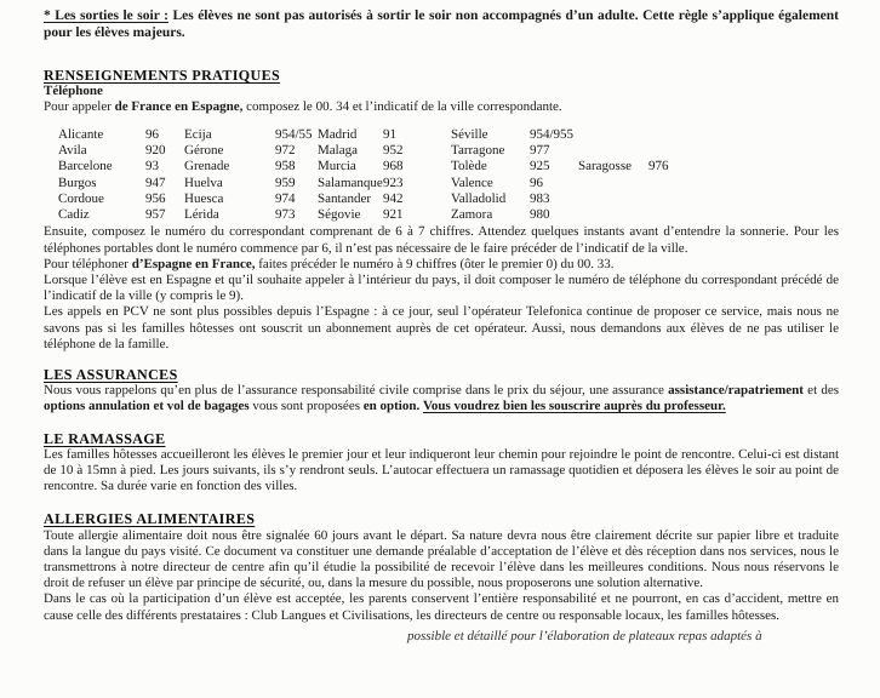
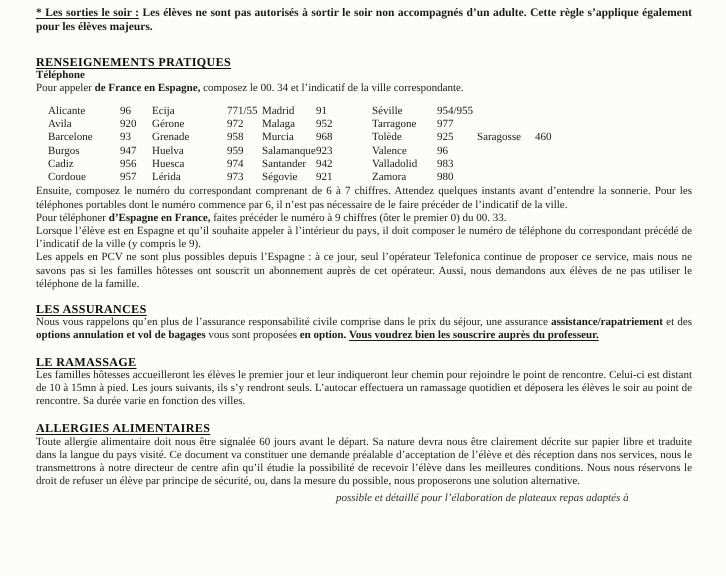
  * Les sorties le soir : Les élèves ne sont pas autorisés à sortir le soir non accompagnés d’un adulte. Cette règle s’applique également pour les élèves majeurs.
  RENSEIGNEMENTS PRATIQUES
  Téléphone
  Pour appeler de France en Espagne, composez le 00. 34 et l’indicatif de la ville correspondante.
  Alicante
  96
  Ecija
- 954/55
+ 771/55
  Madrid
  91
  Séville
  954/955
  Avila
  920
  Gérone
  972
  Malaga
  952
  Tarragone
  977
  Barcelone
  93
  Grenade
  958
  Murcia
  968
  Tolède
  925
  Saragosse
- 976
+ 460
  Burgos
  947
  Huelva
  959
  Salamanque
  923
  Valence
  96
- Cordoue
+ Cadiz
  956
  Huesca
  974
  Santander
  942
  Valladolid
  983
- Cadiz
+ Cordoue
  957
  Lérida
  973
  Ségovie
  921
  Zamora
  980
  Ensuite, composez le numéro du correspondant comprenant de 6 à 7 chiffres. Attendez quelques instants avant d’entendre la sonnerie. Pour les téléphones portables dont le numéro commence par 6, il n’est pas nécessaire de le faire précéder de l’indicatif de la ville.
  Pour téléphoner d’Espagne en France, faites précéder le numéro à 9 chiffres (ôter le premier 0) du 00. 33.
  Lorsque l’élève est en Espagne et qu’il souhaite appeler à l’intérieur du pays, il doit composer le numéro de téléphone du correspondant précédé de l’indicatif de la ville (y compris le 9).
  Les appels en PCV ne sont plus possibles depuis l’Espagne : à ce jour, seul l’opérateur Telefonica continue de proposer ce service, mais nous ne savons pas si les familles hôtesses ont souscrit un abonnement auprès de cet opérateur. Aussi, nous demandons aux élèves de ne pas utiliser le téléphone de la famille.
  LES ASSURANCES
  Nous vous rappelons qu’en plus de l’assurance responsabilité civile comprise dans le prix du séjour, une assurance assistance/rapatriement et des options annulation et vol de bagages vous sont proposées en option. Vous voudrez bien les souscrire auprès du professeur.
  LE RAMASSAGE
  Les familles hôtesses accueilleront les élèves le premier jour et leur indiqueront leur chemin pour rejoindre le point de rencontre. Celui-ci est distant de 10 à 15mn à pied. Les jours suivants, ils s’y rendront seuls. L’autocar effectuera un ramassage quotidien et déposera les élèves le soir au point de rencontre. Sa durée varie en fonction des villes.
  ALLERGIES ALIMENTAIRES
  Toute allergie alimentaire doit nous être signalée 60 jours avant le départ. Sa nature devra nous être clairement décrite sur papier libre et traduite dans la langue du pays visité. Ce document va constituer une demande préalable d’acceptation de l’élève et dès réception dans nos services, nous le transmettrons à notre directeur de centre afin qu’il étudie la possibilité de recevoir l’élève dans les meilleures conditions. Nous nous réservons le droit de refuser un élève par principe de sécurité, ou, dans la mesure du possible, nous proposerons une solution alternative.
- Dans le cas où la participation d’un élève est acceptée, les parents conservent l’entière responsabilité et ne pourront, en cas d’accident, mettre en cause celle des différents prestataires : Club Langues et Civilisations, les directeurs de centre ou responsable locaux, les familles hôtesses.
  possible et détaillé pour l’élaboration de plateaux repas adaptés à
